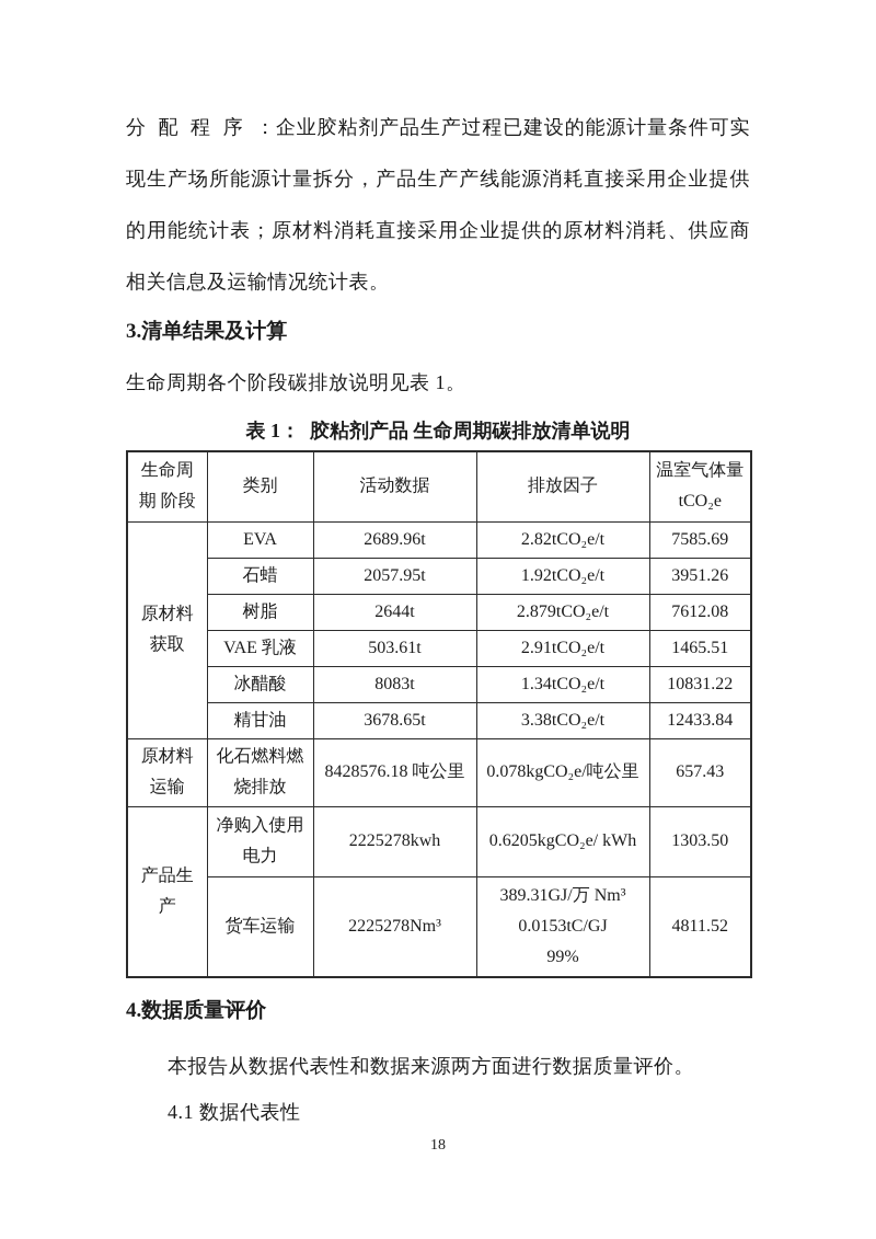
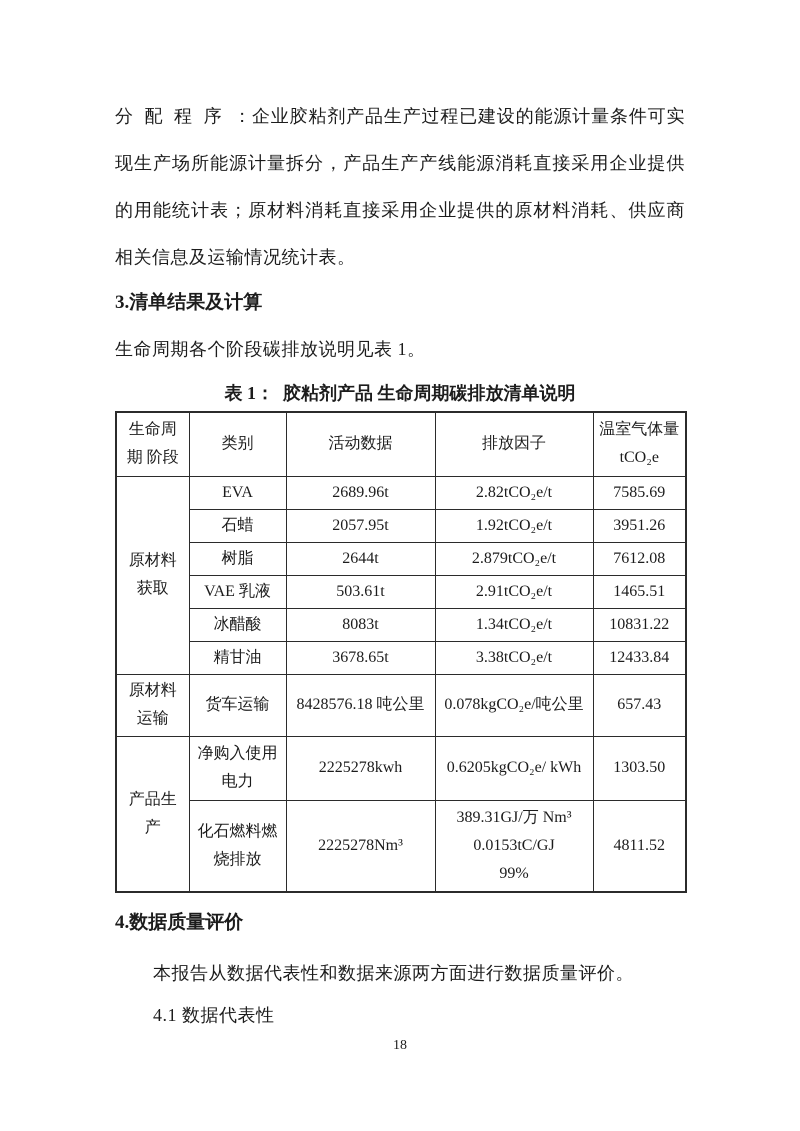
  分 配 程 序 ：企业胶粘剂产品生产过程已建设的能源计量条件可实现生产场所能源计量拆分，产品生产产线能源消耗直接采用企业提供的用能统计表；原材料消耗直接采用企业提供的原材料消耗、供应商相关信息及运输情况统计表。
  3.清单结果及计算
  生命周期各个阶段碳排放说明见表 1。
  表 1： 胶粘剂产品 生命周期碳排放清单说明
  生命周期 阶段	类别	活动数据	排放因子	温室气体量 tCO₂e
  原材料获取	EVA	2689.96t	2.82tCO₂e/t	7585.69
  石蜡	2057.95t	1.92tCO₂e/t	3951.26
  树脂	2644t	2.879tCO₂e/t	7612.08
  VAE 乳液	503.61t	2.91tCO₂e/t	1465.51
  冰醋酸	8083t	1.34tCO₂e/t	10831.22
  精甘油	3678.65t	3.38tCO₂e/t	12433.84
- 原材料运输	化石燃料燃烧排放	8428576.18 吨公里	0.078kgCO₂e/吨公里	657.43
+ 原材料运输	货车运输	8428576.18 吨公里	0.078kgCO₂e/吨公里	657.43
  产品生产	净购入使用电力	2225278kwh	0.6205kgCO₂e/ kWh	1303.50
- 货车运输	2225278Nm³	389.31GJ/万 Nm³ 0.0153tC/GJ 99%	4811.52
+ 化石燃料燃烧排放	2225278Nm³	389.31GJ/万 Nm³ 0.0153tC/GJ 99%	4811.52
  4.数据质量评价
  本报告从数据代表性和数据来源两方面进行数据质量评价。
  4.1 数据代表性
  18
